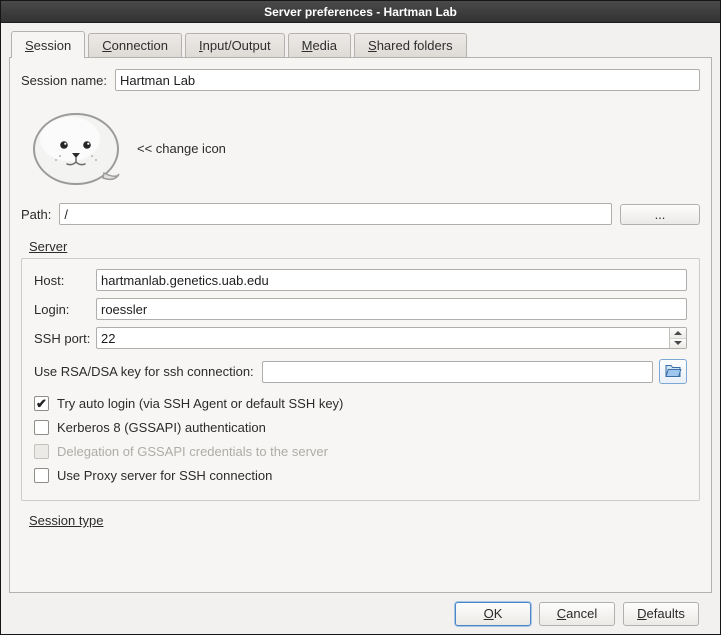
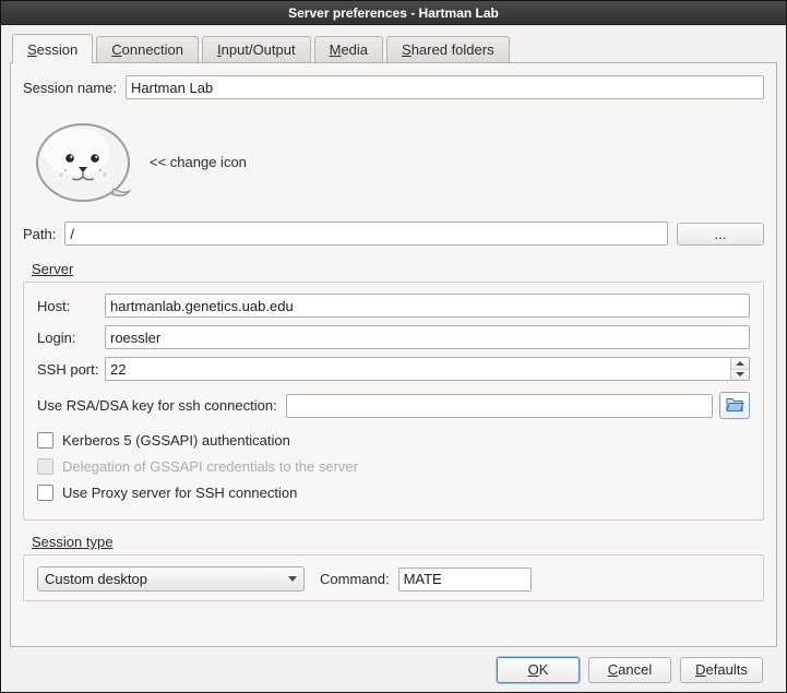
  Server preferences - Hartman Lab
  Session
  Connection
  Input/Output
  Media
  Shared folders
  Session name:
  Hartman Lab
  << change icon
  Path:
  /
  ...
  Server
  Host:
  hartmanlab.genetics.uab.edu
  Login:
  roessler
  SSH port:
  22
  Use RSA/DSA key for ssh connection:
- ✔
- Try auto login (via SSH Agent or default SSH key)
- Kerberos 8 (GSSAPI) authentication
+ Kerberos 5 (GSSAPI) authentication
  Delegation of GSSAPI credentials to the server
  Use Proxy server for SSH connection
  Session type
+ Custom desktop
+ Command:
+ MATE
  OK
  Cancel
  Defaults
